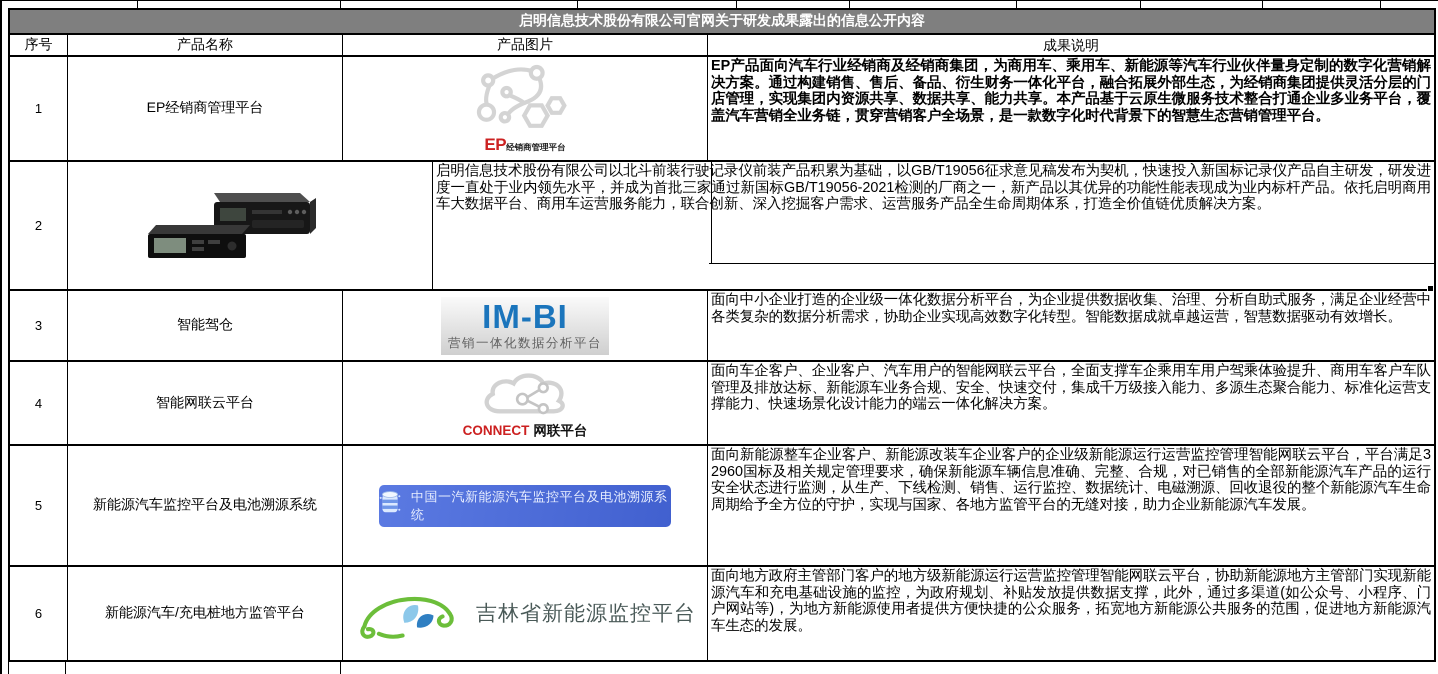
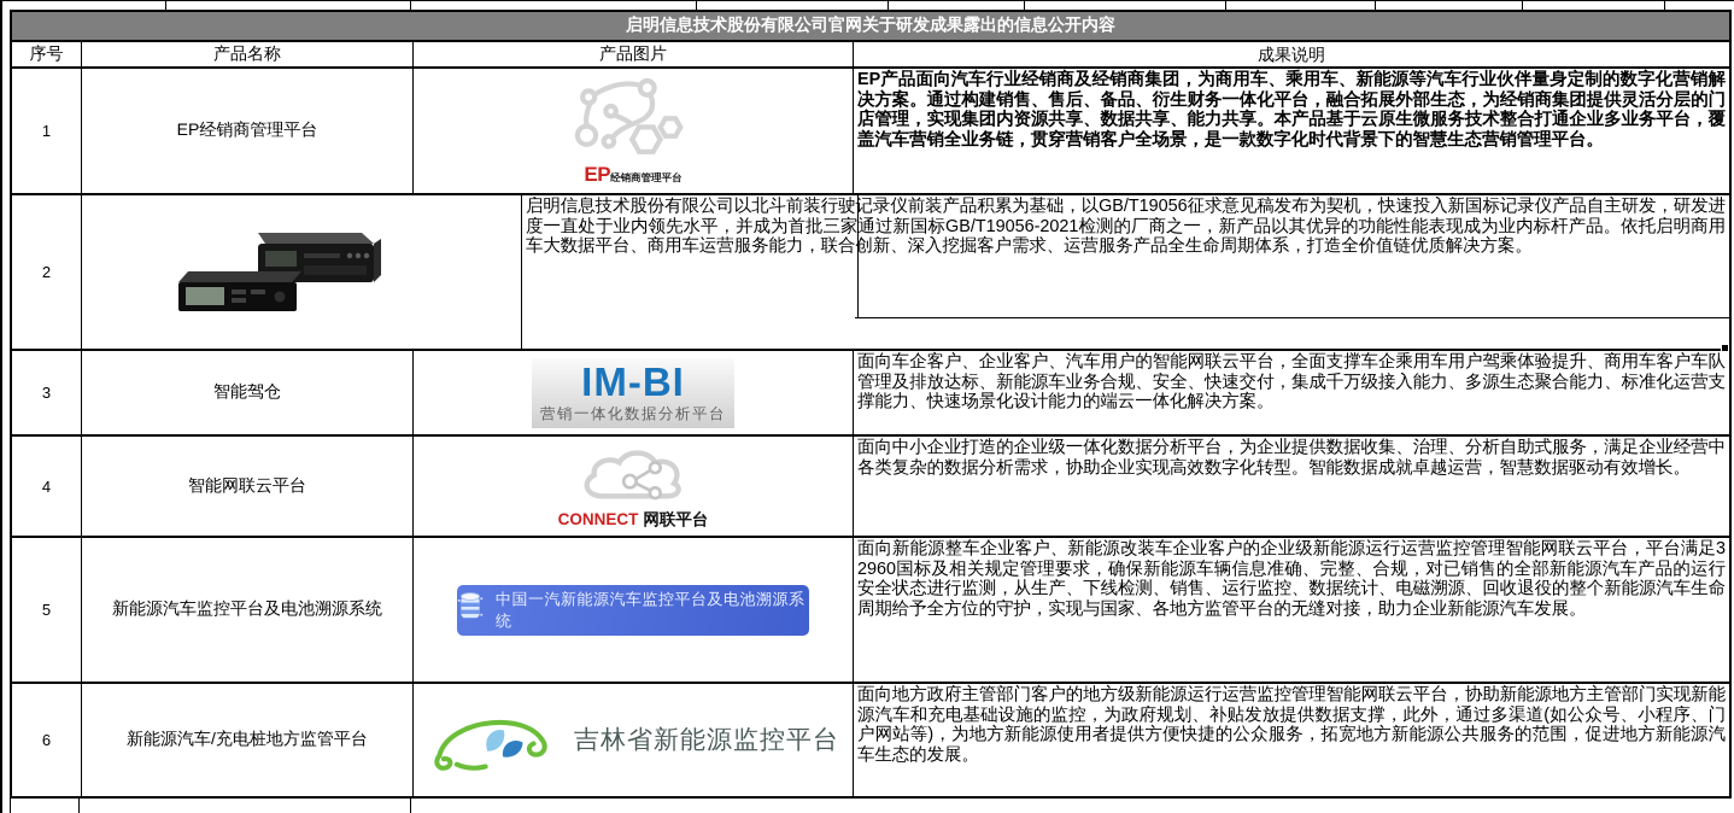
  启明信息技术股份有限公司官网关于研发成果露出的信息公开内容
  序号
  产品名称
  产品图片
  成果说明
  1
  EP经销商管理平台
  EP
  经销商管理平台
  EP产品面向汽车行业经销商及经销商集团，为商用车、乘用车、新能源等汽车行业伙伴量身定制的数字化营销解决方案。通过构建销售、售后、备品、衍生财务一体化平台，融合拓展外部生态，为经销商集团提供灵活分层的门店管理，实现集团内资源共享、数据共享、能力共享。本产品基于云原生微服务技术整合打通企业多业务平台，覆盖汽车营销全业务链，贯穿营销客户全场景，是一款数字化时代背景下的智慧生态营销管理平台。
  2
  启明信息技术股份有限公司以北斗前装行驶记录仪前装产品积累为基础，以GB/T19056征求意见稿发布为契机，快速投入新国标记录仪产品自主研发，研发进度一直处于业内领先水平，并成为首批三家通过新国标GB/T19056-2021检测的厂商之一，新产品以其优异的功能性能表现成为业内标杆产品。依托启明商用车大数据平台、商用车运营服务能力，联合创新、深入挖掘客户需求、运营服务产品全生命周期体系，打造全价值链优质解决方案。
  3
  智能驾仓
  IM-BI
  营销一体化数据分析平台
- 面向中小企业打造的企业级一体化数据分析平台，为企业提供数据收集、治理、分析自助式服务，满足企业经营中各类复杂的数据分析需求，协助企业实现高效数字化转型。智能数据成就卓越运营，智慧数据驱动有效增长。
+ 面向车企客户、企业客户、汽车用户的智能网联云平台，全面支撑车企乘用车用户驾乘体验提升、商用车客户车队管理及排放达标、新能源车业务合规、安全、快速交付，集成千万级接入能力、多源生态聚合能力、标准化运营支撑能力、快速场景化设计能力的端云一体化解决方案。
  4
  智能网联云平台
  CONNECT
  网联平台
- 面向车企客户、企业客户、汽车用户的智能网联云平台，全面支撑车企乘用车用户驾乘体验提升、商用车客户车队管理及排放达标、新能源车业务合规、安全、快速交付，集成千万级接入能力、多源生态聚合能力、标准化运营支撑能力、快速场景化设计能力的端云一体化解决方案。
+ 面向中小企业打造的企业级一体化数据分析平台，为企业提供数据收集、治理、分析自助式服务，满足企业经营中各类复杂的数据分析需求，协助企业实现高效数字化转型。智能数据成就卓越运营，智慧数据驱动有效增长。
  5
  新能源汽车监控平台及电池溯源系统
  中国一汽新能源汽车监控平台及电池溯源系统
  面向新能源整车企业客户、新能源改装车企业客户的企业级新能源运行运营监控管理智能网联云平台，平台满足32960国标及相关规定管理要求，确保新能源车辆信息准确、完整、合规，对已销售的全部新能源汽车产品的运行安全状态进行监测，从生产、下线检测、销售、运行监控、数据统计、电磁溯源、回收退役的整个新能源汽车生命周期给予全方位的守护，实现与国家、各地方监管平台的无缝对接，助力企业新能源汽车发展。
  6
  新能源汽车/充电桩地方监管平台
  吉林省新能源监控平台
  面向地方政府主管部门客户的地方级新能源运行运营监控管理智能网联云平台，协助新能源地方主管部门实现新能源汽车和充电基础设施的监控，为政府规划、补贴发放提供数据支撑，此外，通过多渠道(如公众号、小程序、门户网站等)，为地方新能源使用者提供方便快捷的公众服务，拓宽地方新能源公共服务的范围，促进地方新能源汽车生态的发展。
